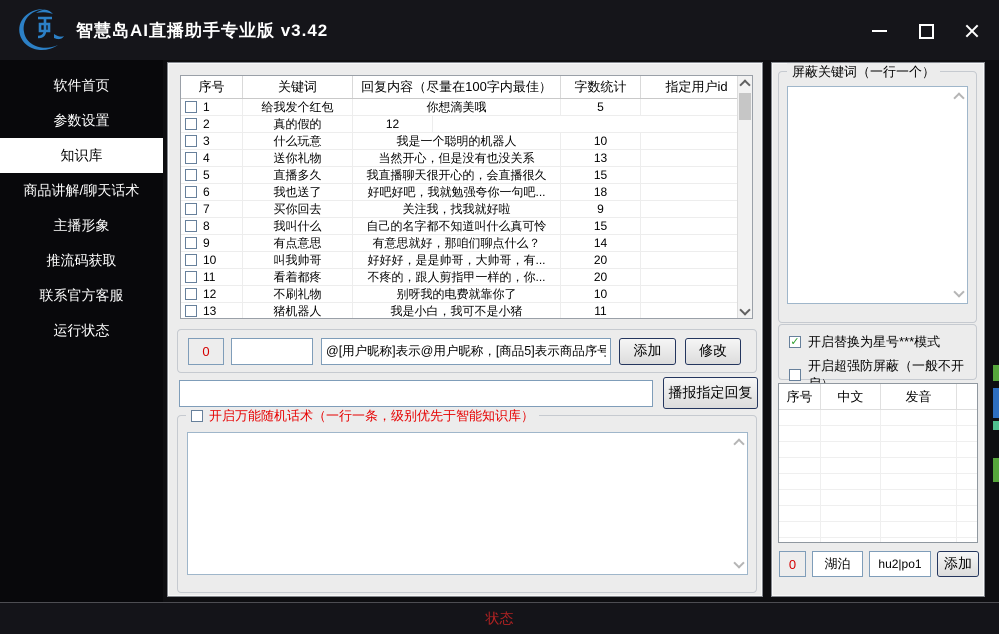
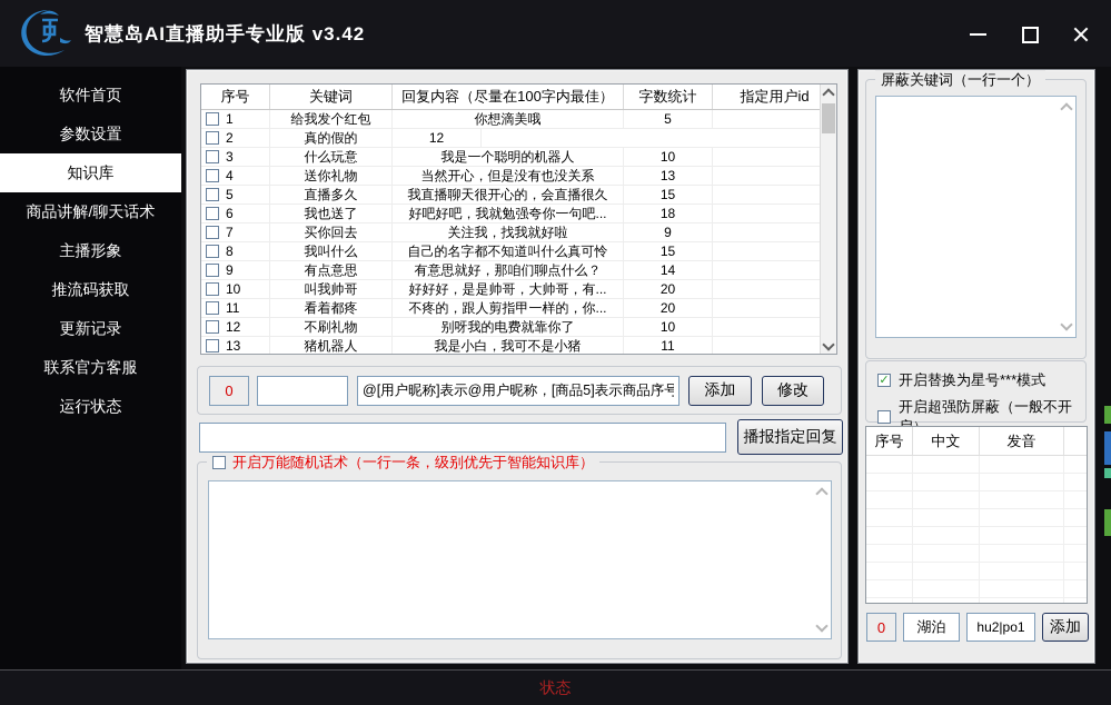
  智慧岛AI直播助手专业版 v3.42
  软件首页
  参数设置
  知识库
  商品讲解/聊天话术
  主播形象
  推流码获取
+ 更新记录
  联系官方客服
  运行状态
  序号
  关键词
  回复内容（尽量在100字内最佳）
  字数统计
  指定用户id
  1
  给我发个红包
  你想滴美哦
  5
  2
  真的假的
  12
  3
  什么玩意
  我是一个聪明的机器人
  10
  4
  送你礼物
  当然开心，但是没有也没关系
  13
  5
  直播多久
  我直播聊天很开心的，会直播很久
  15
  6
  我也送了
  好吧好吧，我就勉强夸你一句吧...
  18
  7
  买你回去
  关注我，找我就好啦
  9
  8
  我叫什么
  自己的名字都不知道叫什么真可怜
  15
  9
  有点意思
  有意思就好，那咱们聊点什么？
  14
  10
  叫我帅哥
  好好好，是是帅哥，大帅哥，有...
  20
  11
  看着都疼
  不疼的，跟人剪指甲一样的，你...
  20
  12
  不刷礼物
  别呀我的电费就靠你了
  10
  13
  猪机器人
  我是小白，我可不是小猪
  11
  0
  @[用户昵称]表示@用户昵称，[商品5]表示商品序号
  添加
  修改
  播报指定回复
  开启万能随机话术（一行一条，级别优先于智能知识库）
  屏蔽关键词（一行一个）
  ✓
  开启替换为星号***模式
  开启超强防屏蔽（一般不开
  序号
  中文
  发音
  0
  湖泊
  hu2|po1
  添加
  状态
